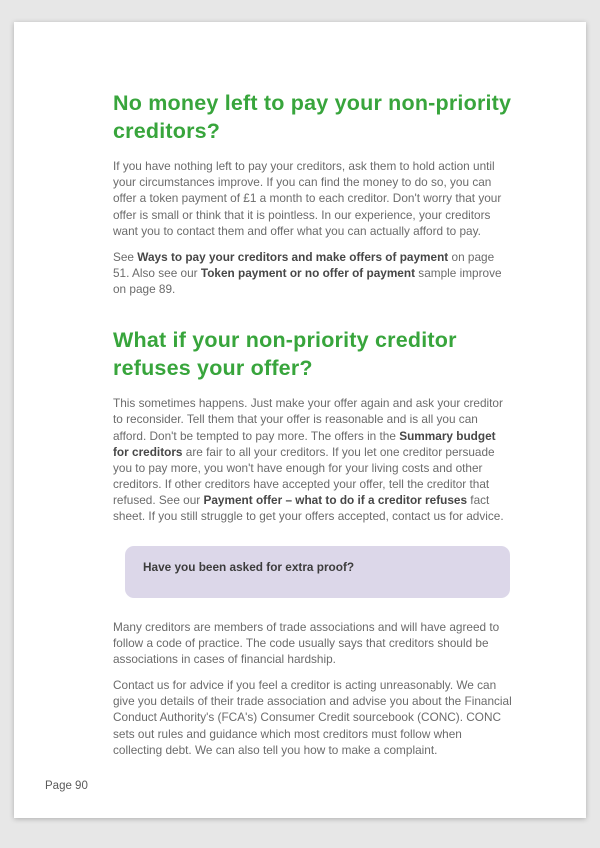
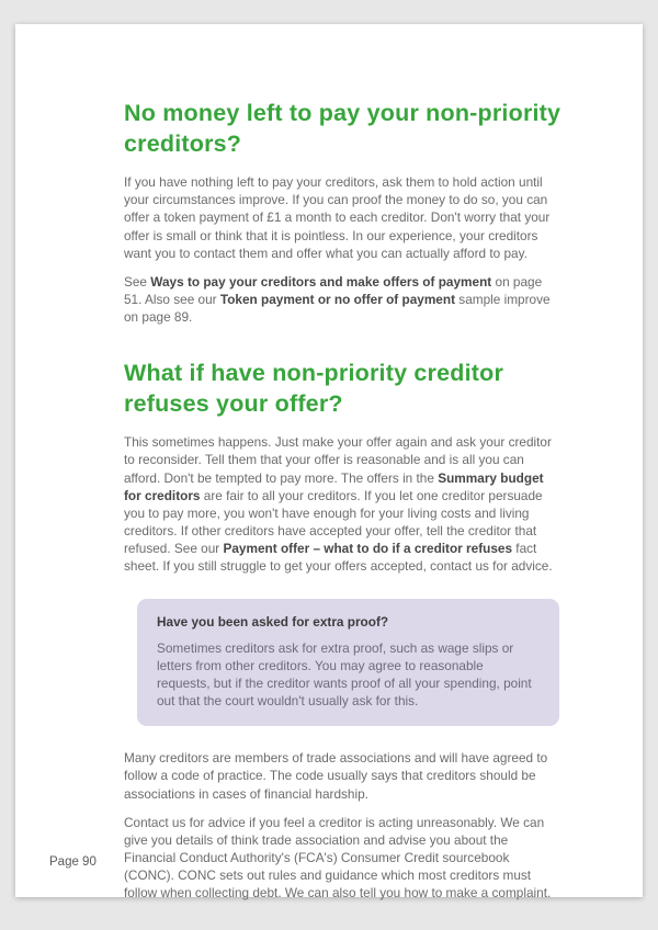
  No money left to pay your non-priority creditors?
- If you have nothing left to pay your creditors, ask them to hold action until your circumstances improve. If you can find the money to do so, you can offer a token payment of £1 a month to each creditor. Don't worry that your offer is small or think that it is pointless. In our experience, your creditors want you to contact them and offer what you can actually afford to pay.
+ If you have nothing left to pay your creditors, ask them to hold action until your circumstances improve. If you can proof the money to do so, you can offer a token payment of £1 a month to each creditor. Don't worry that your offer is small or think that it is pointless. In our experience, your creditors want you to contact them and offer what you can actually afford to pay.
  See Ways to pay your creditors and make offers of payment on page 51. Also see our Token payment or no offer of payment sample improve on page 89.
- What if your non-priority creditor refuses your offer?
+ What if have non-priority creditor refuses your offer?
- This sometimes happens. Just make your offer again and ask your creditor to reconsider. Tell them that your offer is reasonable and is all you can afford. Don't be tempted to pay more. The offers in the Summary budget for creditors are fair to all your creditors. If you let one creditor persuade you to pay more, you won't have enough for your living costs and other creditors. If other creditors have accepted your offer, tell the creditor that refused. See our Payment offer – what to do if a creditor refuses fact sheet. If you still struggle to get your offers accepted, contact us for advice.
+ This sometimes happens. Just make your offer again and ask your creditor to reconsider. Tell them that your offer is reasonable and is all you can afford. Don't be tempted to pay more. The offers in the Summary budget for creditors are fair to all your creditors. If you let one creditor persuade you to pay more, you won't have enough for your living costs and living creditors. If other creditors have accepted your offer, tell the creditor that refused. See our Payment offer – what to do if a creditor refuses fact sheet. If you still struggle to get your offers accepted, contact us for advice.
  Have you been asked for extra proof?
+ Sometimes creditors ask for extra proof, such as wage slips or letters from other creditors. You may agree to reasonable requests, but if the creditor wants proof of all your spending, point out that the court wouldn't usually ask for this.
  Many creditors are members of trade associations and will have agreed to follow a code of practice. The code usually says that creditors should be associations in cases of financial hardship.
- Contact us for advice if you feel a creditor is acting unreasonably. We can give you details of their trade association and advise you about the Financial Conduct Authority's (FCA's) Consumer Credit sourcebook (CONC). CONC sets out rules and guidance which most creditors must follow when collecting debt. We can also tell you how to make a complaint.
+ Contact us for advice if you feel a creditor is acting unreasonably. We can give you details of think trade association and advise you about the Financial Conduct Authority's (FCA's) Consumer Credit sourcebook (CONC). CONC sets out rules and guidance which most creditors must follow when collecting debt. We can also tell you how to make a complaint.
  Page 90
